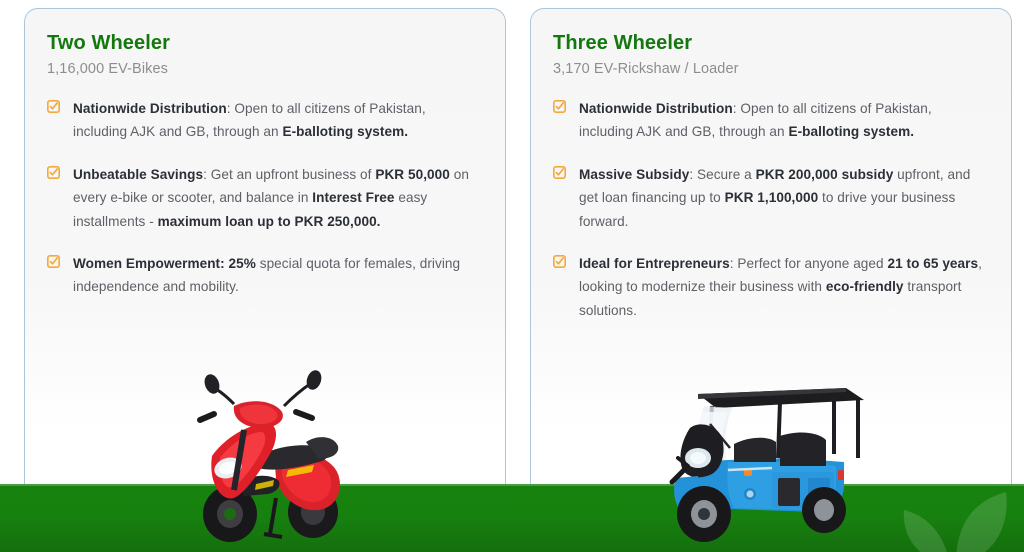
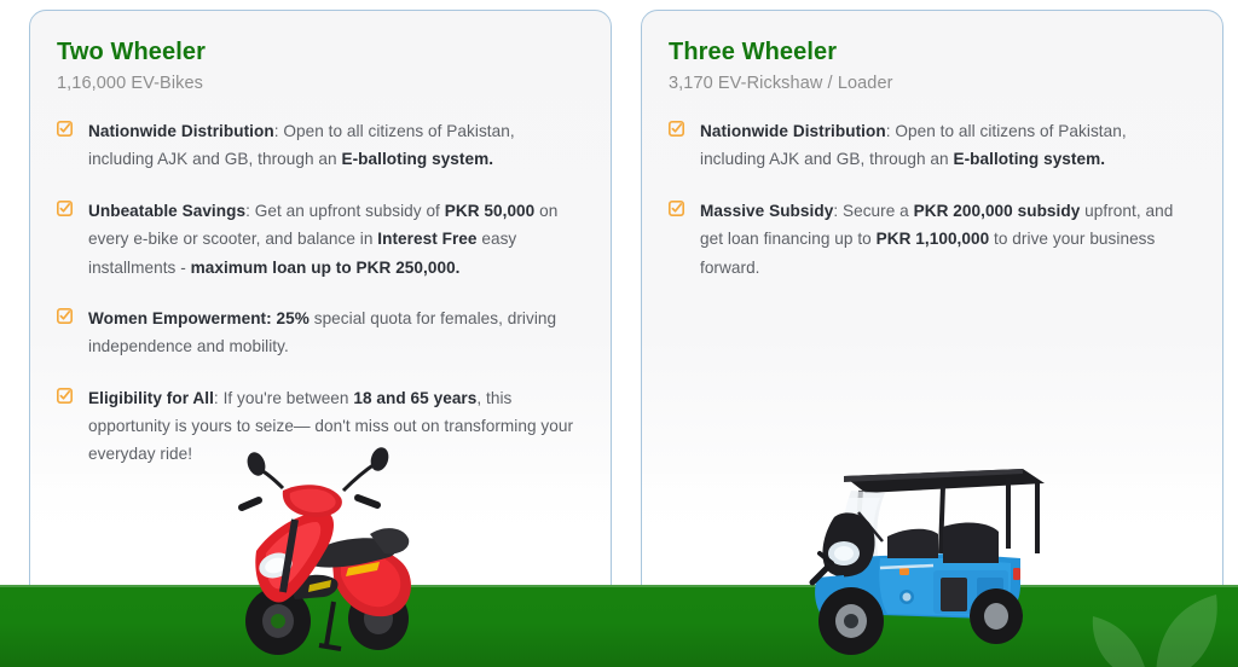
  Two Wheeler
  1,16,000 EV-Bikes
  Nationwide Distribution: Open to all citizens of Pakistan, including AJK and GB, through an E-balloting system.
- Unbeatable Savings: Get an upfront business of PKR 50,000 on every e-bike or scooter, and balance in Interest Free easy installments - maximum loan up to PKR 250,000.
+ Unbeatable Savings: Get an upfront subsidy of PKR 50,000 on every e-bike or scooter, and balance in Interest Free easy installments - maximum loan up to PKR 250,000.
  Women Empowerment: 25% special quota for females, driving independence and mobility.
+ Eligibility for All: If you're between 18 and 65 years, this opportunity is yours to seize— don't miss out on transforming your everyday ride!
  Three Wheeler
  3,170 EV-Rickshaw / Loader
  Nationwide Distribution: Open to all citizens of Pakistan, including AJK and GB, through an E-balloting system.
  Massive Subsidy: Secure a PKR 200,000 subsidy upfront, and get loan financing up to PKR 1,100,000 to drive your business forward.
- Ideal for Entrepreneurs: Perfect for anyone aged 21 to 65 years, looking to modernize their business with eco-friendly transport solutions.
